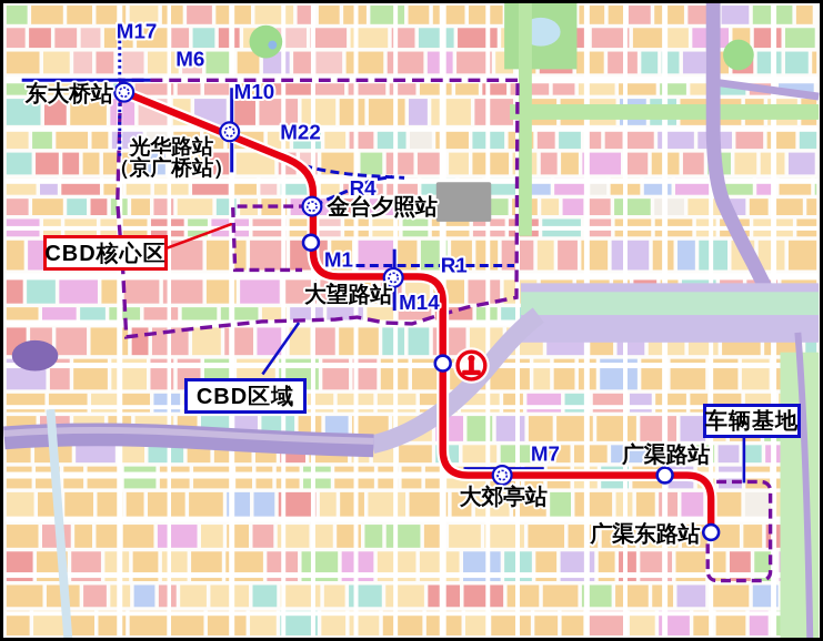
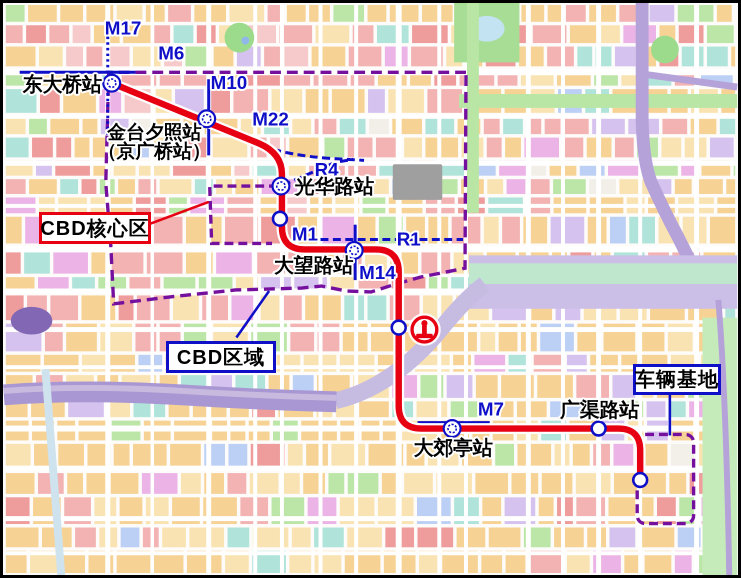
  M17
  M6
  M10
  M22
  R4
  M1
  R1
  M14
  M7
  东大桥站
- 光华路站
+ 金台夕照站
  （京广桥站）
- 金台夕照站
+ 光华路站
  大望路站
  大郊亭站
  广渠路站
- 广渠东路站
  CBD核心区
  CBD区域
  车辆基地
